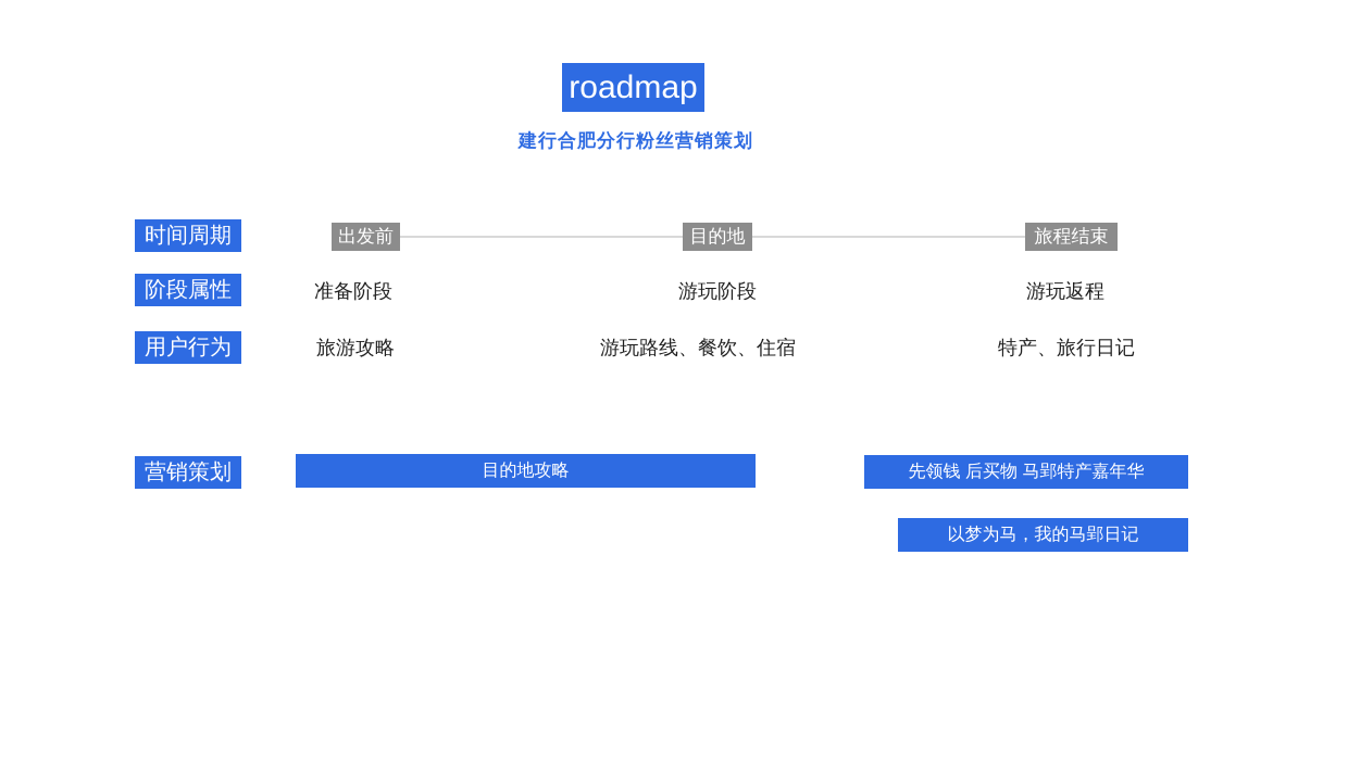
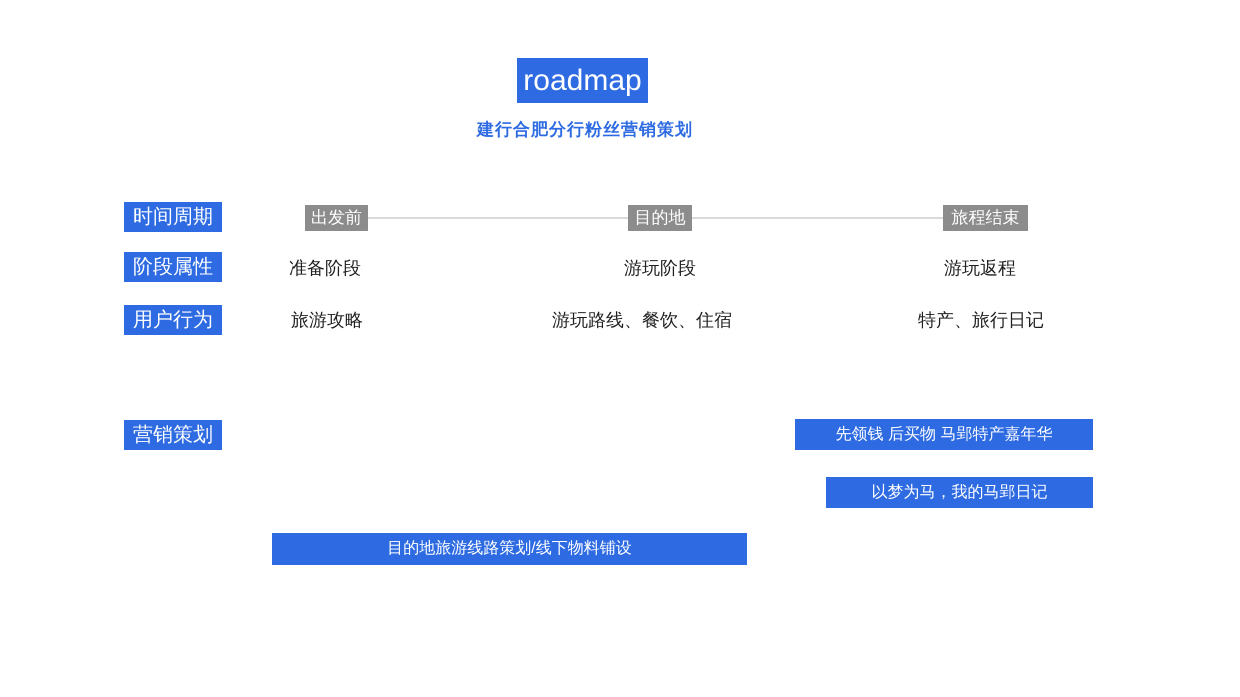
  roadmap
  建行合肥分行粉丝营销策划
  时间周期
  阶段属性
  用户行为
  营销策划
  出发前
  目的地
  旅程结束
  准备阶段
  游玩阶段
  游玩返程
  旅游攻略
  游玩路线、餐饮、住宿
  特产、旅行日记
- 目的地攻略
  先领钱 后买物 马郢特产嘉年华
  以梦为马，我的马郢日记
+ 目的地旅游线路策划/线下物料铺设
